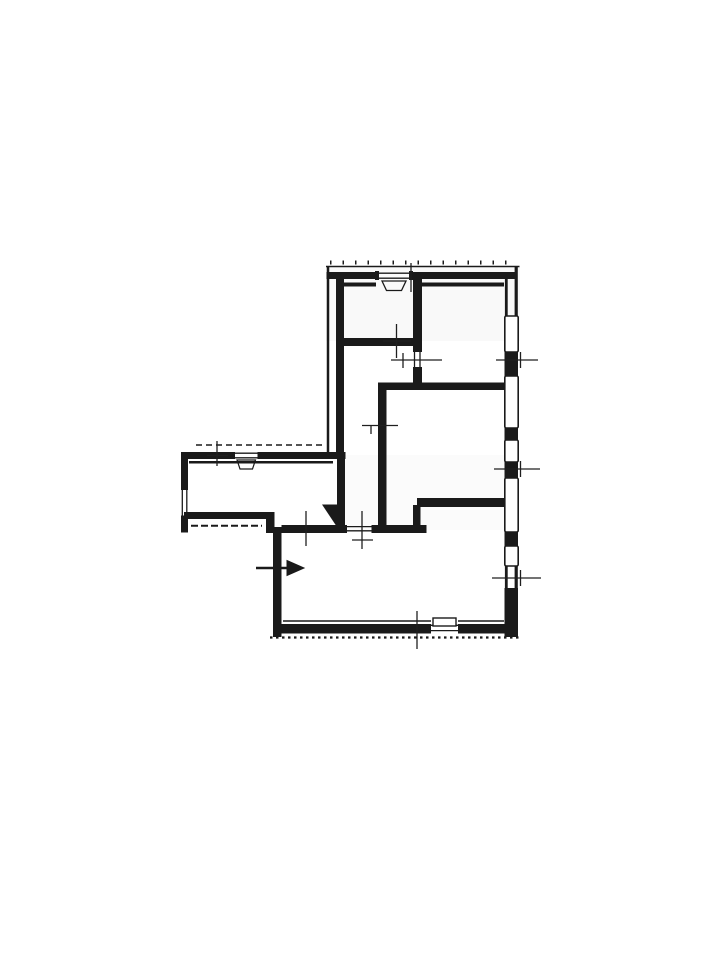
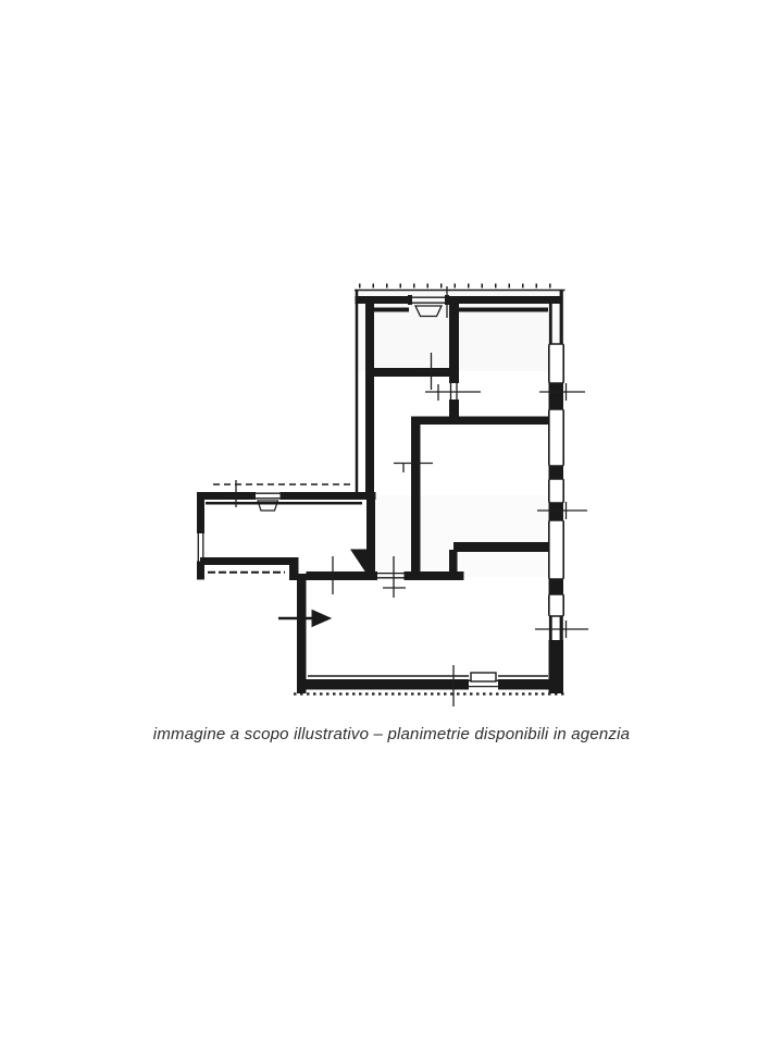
+ immagine a scopo illustrativo – planimetrie disponibili in agenzia
